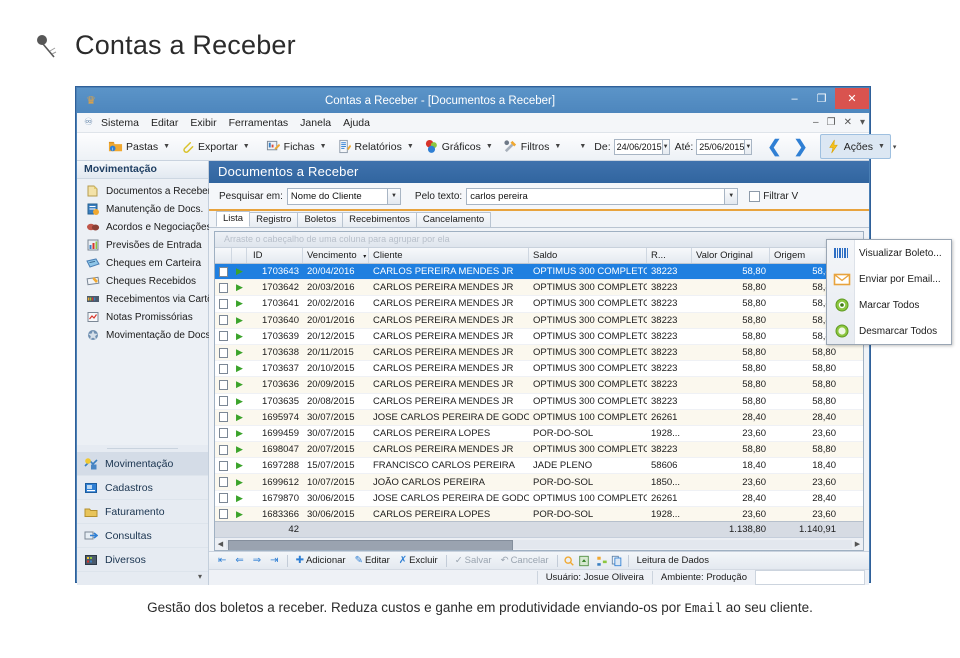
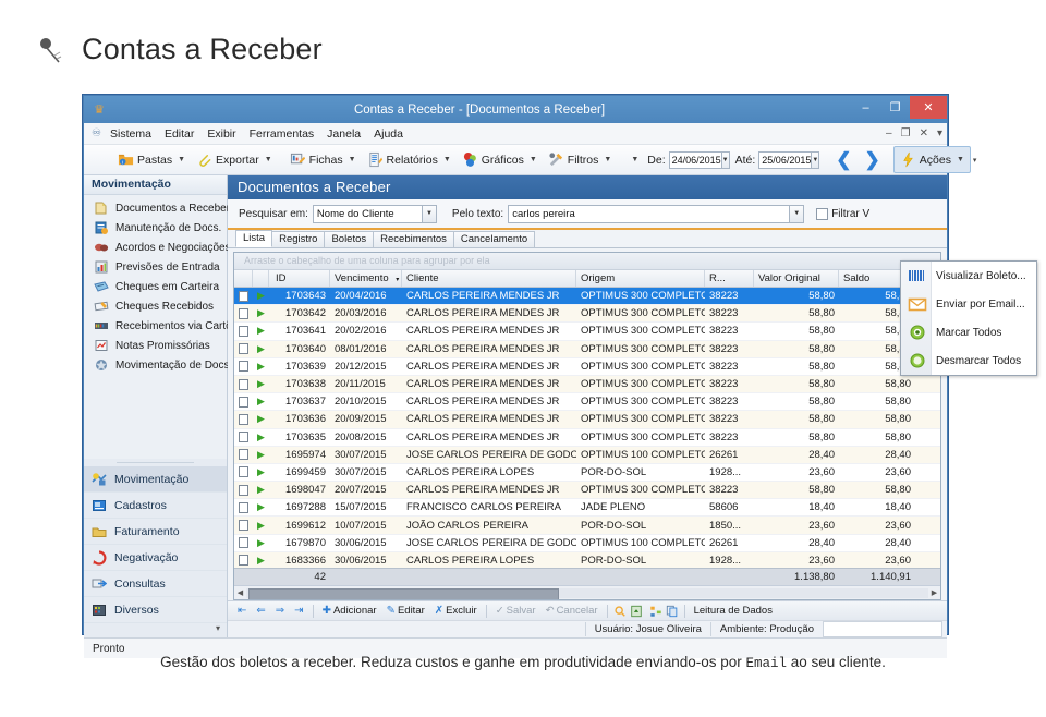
  Contas a Receber
  ♛
  Contas a Receber - [Documentos a Receber]
  –
  ❐
  ✕
  ♾
  Sistema
  Editar
  Exibir
  Ferramentas
  Janela
  Ajuda
  –
  ❐
  ✕
  ▾
  Pastas
  Exportar
  Fichas
  Relatórios
  Gráficos
  Filtros
  De:
  24/06/2015
  Até:
  25/06/2015
  ❮
  ❯
  Ações
  Movimentação
  Documentos a Recebe
  Manutenção de Docs.
  Acordos e Negociaçõe
  Previsões de Entrada
  Cheques em Carteira
  Cheques Recebidos
  Recebimentos via Cart
  Notas Promissórias
  Movimentação de Docs
  Movimentação
  Cadastros
  Faturamento
+ Negativação
  Consultas
  Diversos
  ▾
  Documentos a Receber
  Pesquisar em:
  Nome do Cliente
  Pelo texto:
  carlos pereira
  Filtrar V
  Lista
  Registro
  Boletos
  Recebimentos
  Cancelamento
  Arraste o cabeçalho de uma coluna para agrupar por ela
  ID
  Vencimento
  Cliente
- Saldo
+ Origem
  R...
  Valor Original
- Origem
+ Saldo
  ▶
  1703643
  20/04/2016
  CARLOS PEREIRA MENDES JR
  OPTIMUS 300 COMPLETO
  38223
  58,80
  ▶
  1703642
  20/03/2016
  CARLOS PEREIRA MENDES JR
  OPTIMUS 300 COMPLETO
  38223
  58,80
  ▶
  1703641
  20/02/2016
  CARLOS PEREIRA MENDES JR
  OPTIMUS 300 COMPLETO
  38223
  58,80
  ▶
  1703640
- 20/01/2016
+ 08/01/2016
  CARLOS PEREIRA MENDES JR
  OPTIMUS 300 COMPLETO
  38223
  58,80
  ▶
  1703639
  20/12/2015
  CARLOS PEREIRA MENDES JR
  OPTIMUS 300 COMPLETO
  38223
  58,80
  ▶
  1703638
  20/11/2015
  CARLOS PEREIRA MENDES JR
  OPTIMUS 300 COMPLETO
  38223
  58,80
  58,80
  ▶
  1703637
  20/10/2015
  CARLOS PEREIRA MENDES JR
  OPTIMUS 300 COMPLETO
  38223
  58,80
  58,80
  ▶
  1703636
  20/09/2015
  CARLOS PEREIRA MENDES JR
  OPTIMUS 300 COMPLETO
  38223
  58,80
  58,80
  ▶
  1703635
  20/08/2015
  CARLOS PEREIRA MENDES JR
  OPTIMUS 300 COMPLETO
  38223
  58,80
  58,80
  ▶
  1695974
  30/07/2015
  JOSE CARLOS PEREIRA DE GODO
  OPTIMUS 100 COMPLETO
  26261
  28,40
  28,40
  ▶
  1699459
  30/07/2015
  CARLOS PEREIRA LOPES
  POR-DO-SOL
  1928...
  23,60
  23,60
  ▶
  1698047
  20/07/2015
  CARLOS PEREIRA MENDES JR
  OPTIMUS 300 COMPLETO
  38223
  58,80
  58,80
  ▶
  1697288
  15/07/2015
  FRANCISCO CARLOS PEREIRA
  JADE PLENO
  58606
  18,40
  18,40
  ▶
  1699612
  10/07/2015
  JOÃO CARLOS PEREIRA
  POR-DO-SOL
  1850...
  23,60
  23,60
  ▶
  1679870
  30/06/2015
  JOSE CARLOS PEREIRA DE GODO
  OPTIMUS 100 COMPLETO
  26261
  28,40
  28,40
  ▶
  1683366
  30/06/2015
  CARLOS PEREIRA LOPES
  POR-DO-SOL
  1928...
  23,60
  23,60
  42
  1.138,80
  1.140,91
  ⇤
  ⇐
  ⇒
  ⇥
  ✚
  Adicionar
  ✎
  Editar
  ✗
  Excluir
  ✓
  Salvar
  ↶
  Cancelar
  Leitura de Dados
  Usuário: Josue Oliveira
  Ambiente: Produção
+ Pronto
  Visualizar Boleto...
  Enviar por Email...
  Marcar Todos
  Desmarcar Todos
  Gestão dos boletos a receber. Reduza custos e ganhe em produtividade enviando-os por Email ao seu cliente.
